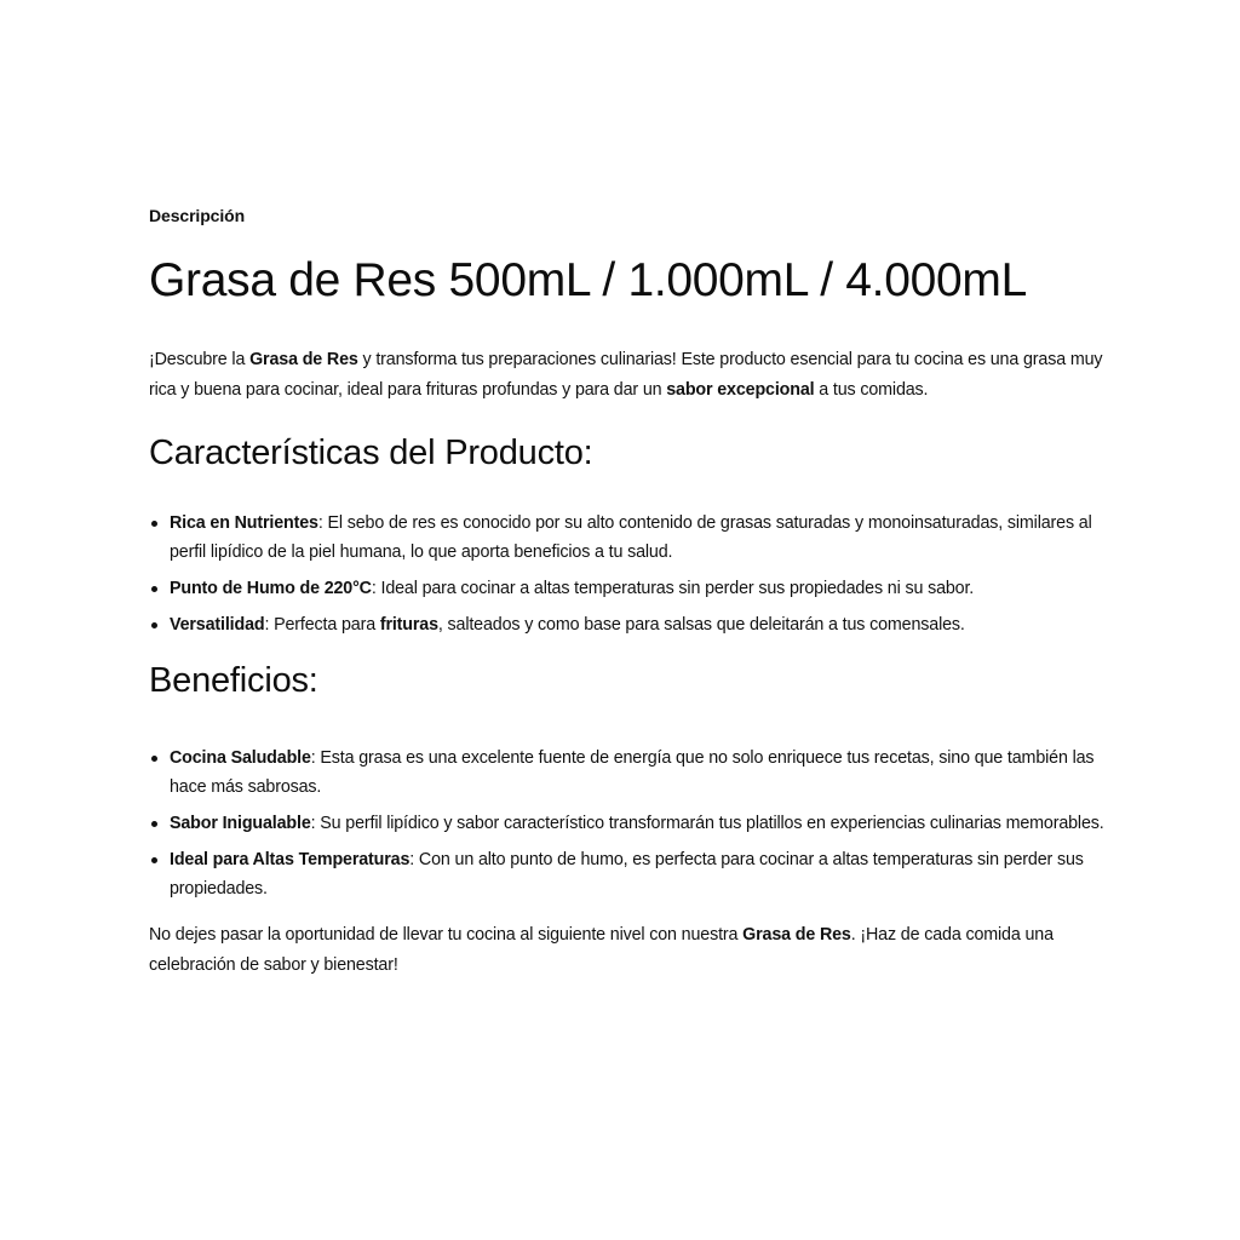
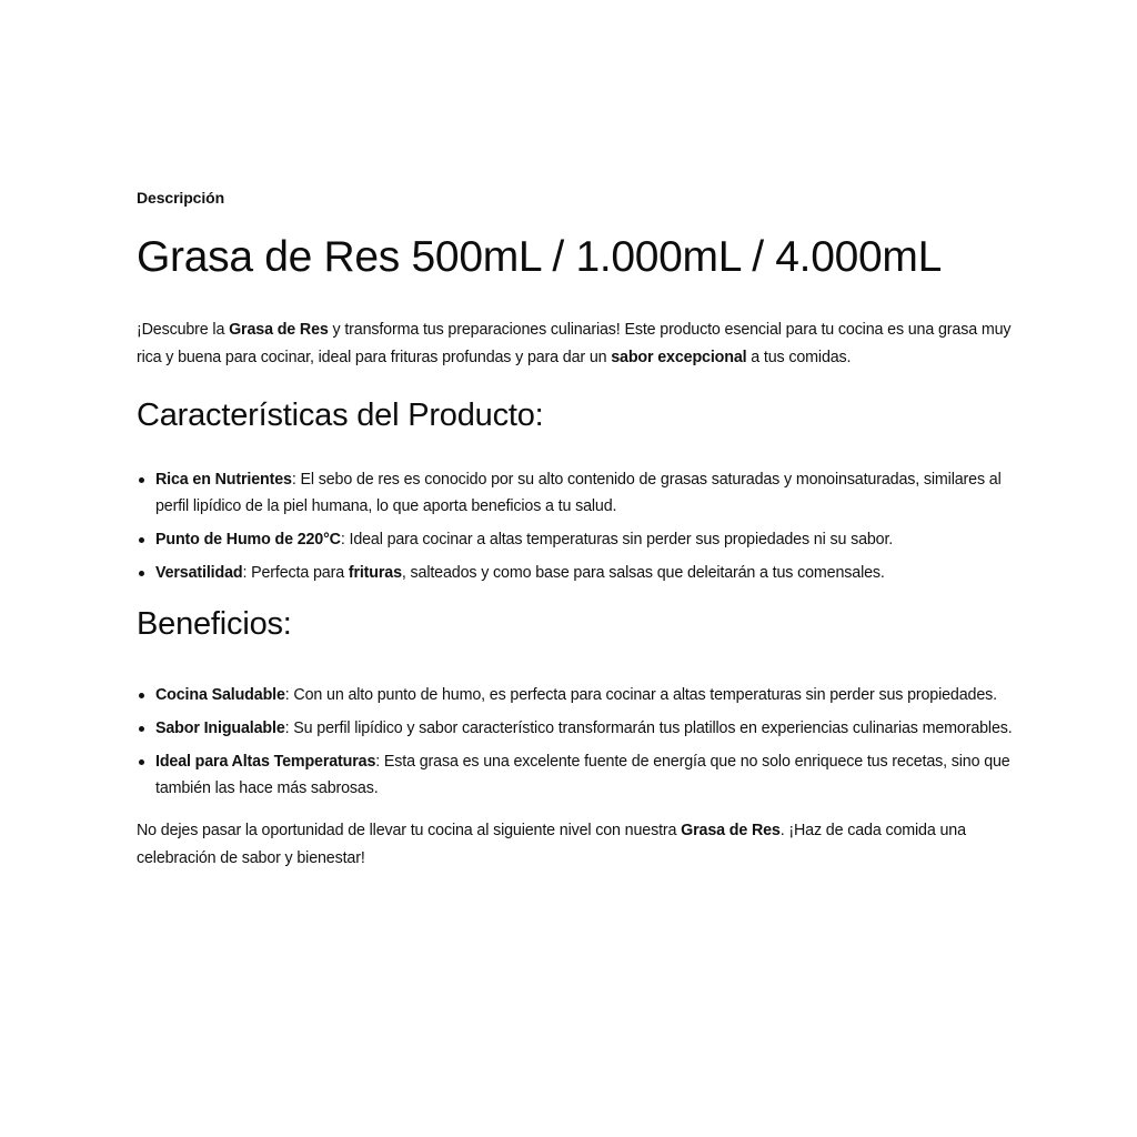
  Descripción
  Grasa de Res 500mL / 1.000mL / 4.000mL
  ¡Descubre la Grasa de Res y transforma tus preparaciones culinarias! Este producto esencial para tu cocina es una grasa muy rica y buena para cocinar, ideal para frituras profundas y para dar un sabor excepcional a tus comidas.
  Características del Producto:
  Rica en Nutrientes: El sebo de res es conocido por su alto contenido de grasas saturadas y monoinsaturadas, similares al perfil lipídico de la piel humana, lo que aporta beneficios a tu salud.
  Punto de Humo de 220°C: Ideal para cocinar a altas temperaturas sin perder sus propiedades ni su sabor.
  Versatilidad: Perfecta para frituras, salteados y como base para salsas que deleitarán a tus comensales.
  Beneficios:
- Cocina Saludable: Esta grasa es una excelente fuente de energía que no solo enriquece tus recetas, sino que también las hace más sabrosas.
+ Cocina Saludable: Con un alto punto de humo, es perfecta para cocinar a altas temperaturas sin perder sus propiedades.
  Sabor Inigualable: Su perfil lipídico y sabor característico transformarán tus platillos en experiencias culinarias memorables.
- Ideal para Altas Temperaturas: Con un alto punto de humo, es perfecta para cocinar a altas temperaturas sin perder sus propiedades.
+ Ideal para Altas Temperaturas: Esta grasa es una excelente fuente de energía que no solo enriquece tus recetas, sino que también las hace más sabrosas.
  No dejes pasar la oportunidad de llevar tu cocina al siguiente nivel con nuestra Grasa de Res. ¡Haz de cada comida una celebración de sabor y bienestar!
